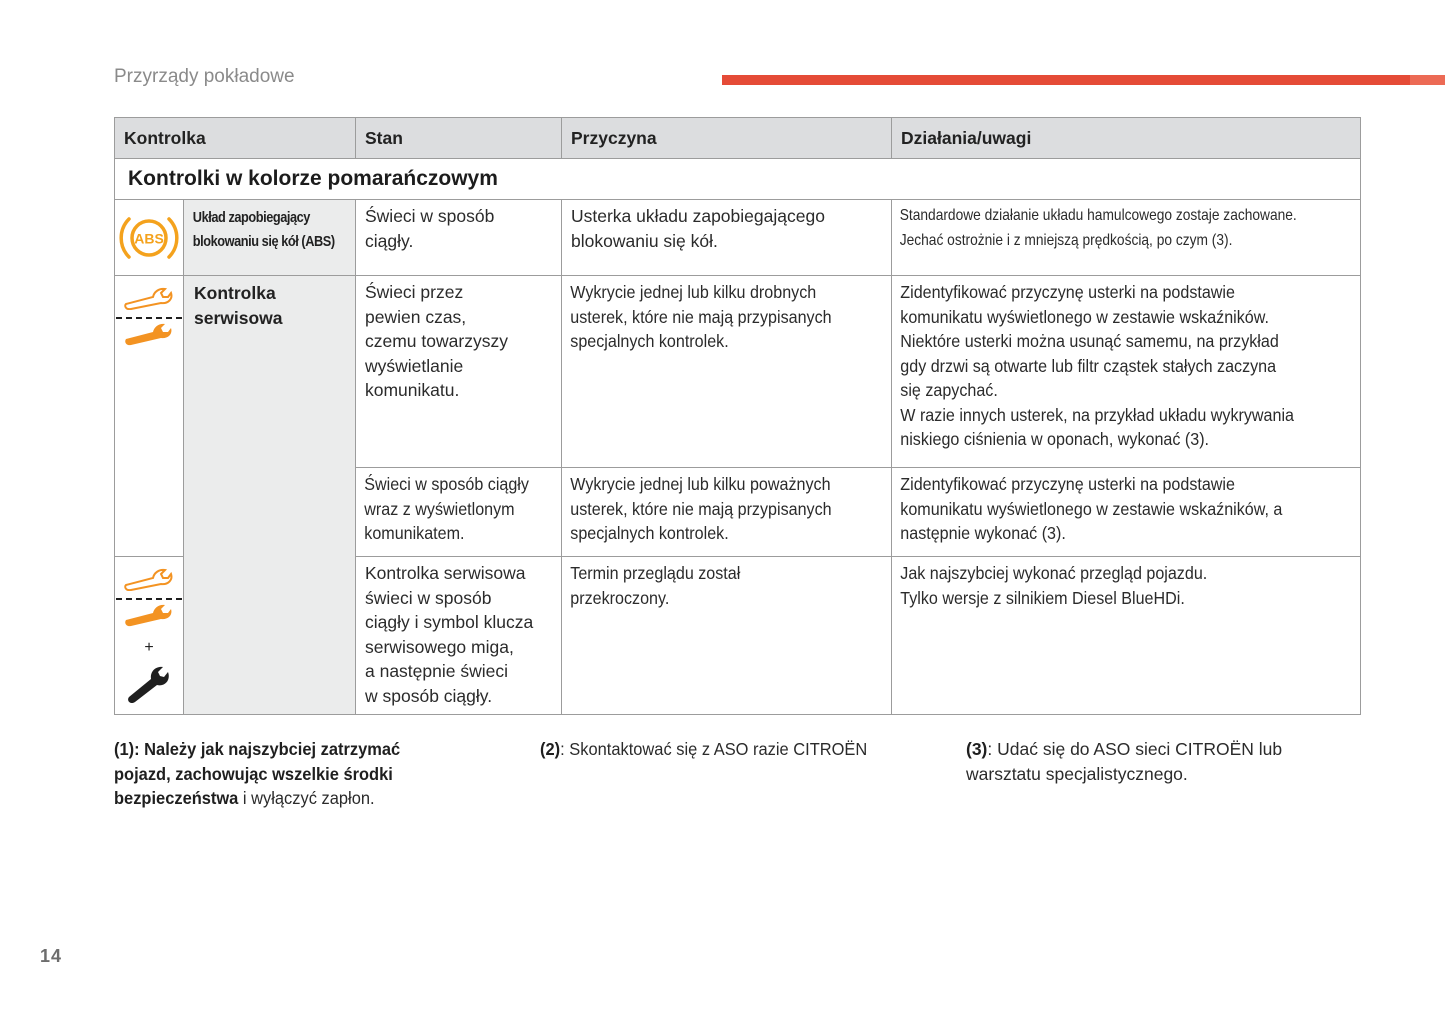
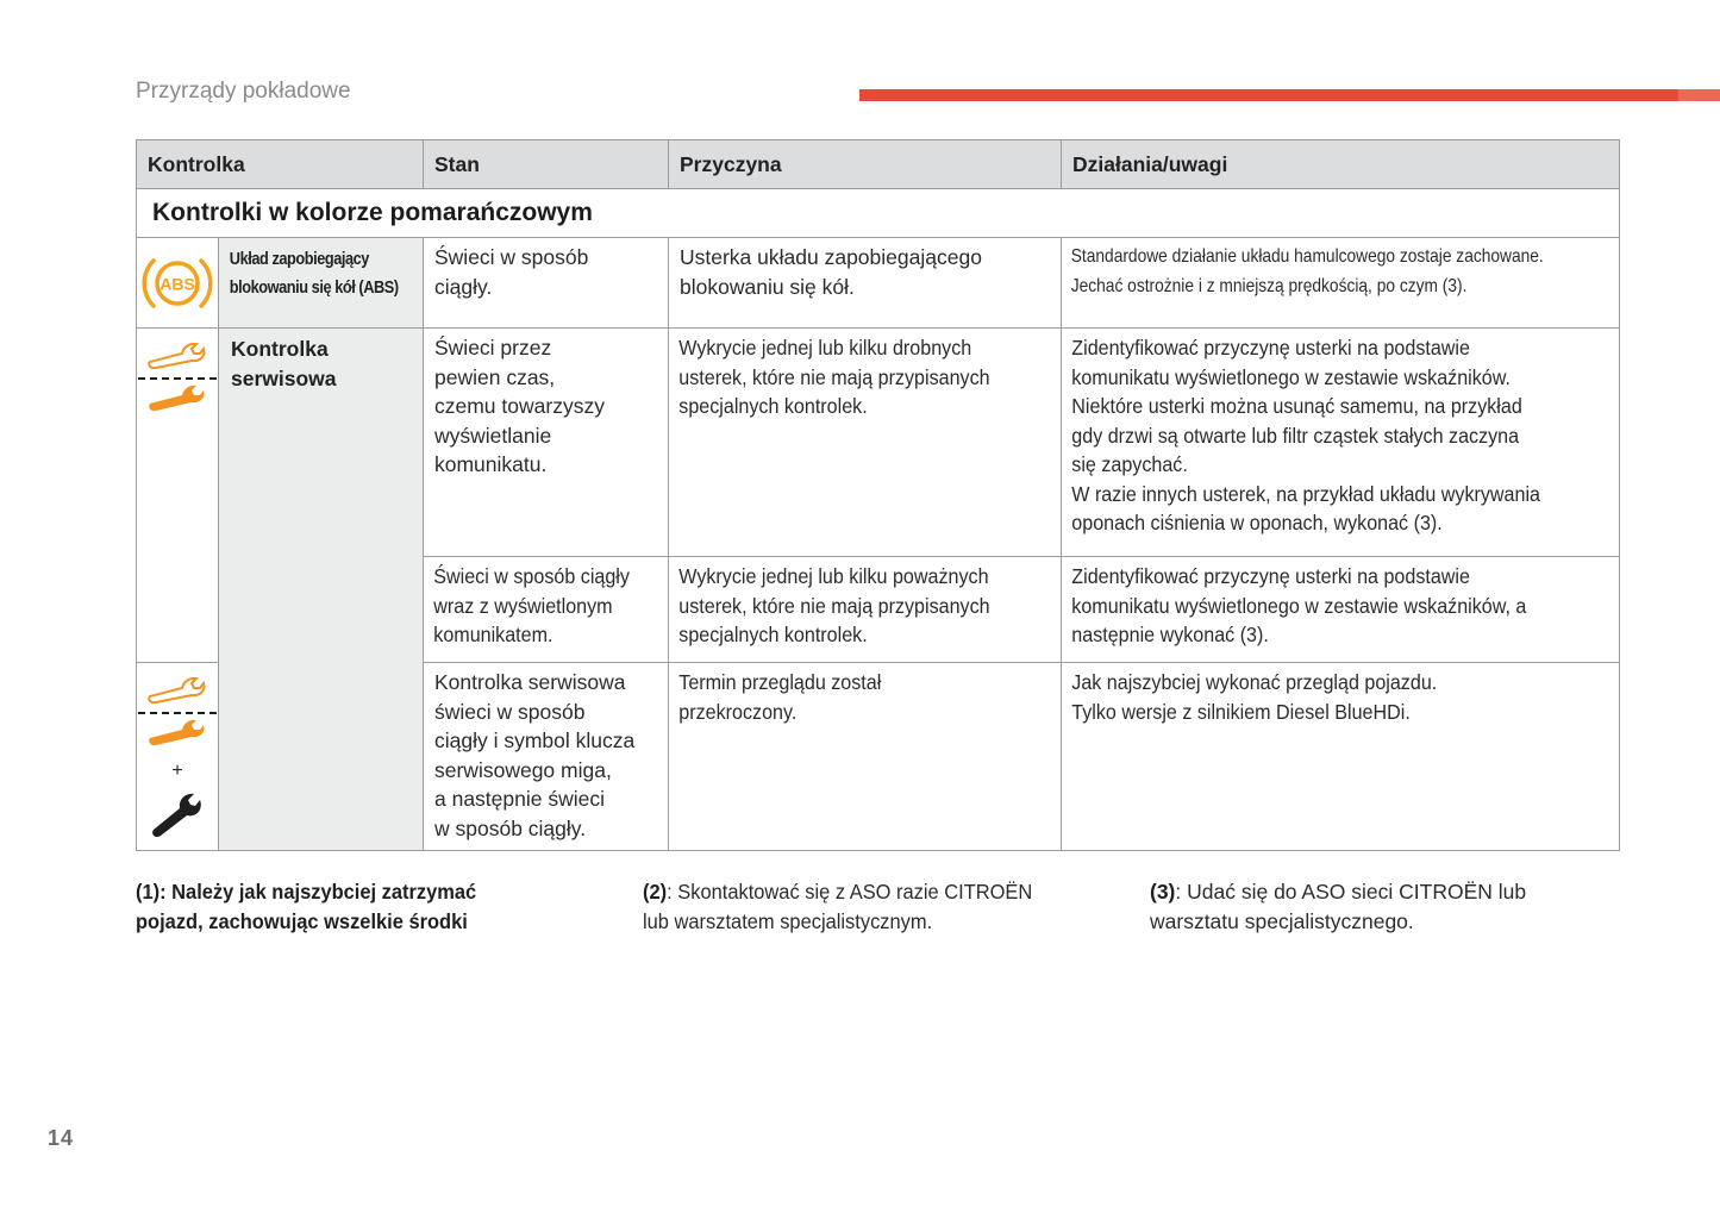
  Przyrządy pokładowe
  Kontrolka	Stan	Przyczyna	Działania/uwagi
  Kontrolki w kolorze pomarańczowym
  ABS	Układ zapobiegający blokowaniu się kół (ABS)	Świeci w sposób ciągły.	Usterka układu zapobiegającego blokowaniu się kół.	Standardowe działanie układu hamulcowego zostaje zachowane. Jechać ostrożnie i z mniejszą prędkością, po czym (3).
- 	Kontrolka serwisowa	Świeci przez pewien czas, czemu towarzyszy wyświetlanie komunikatu.	Wykrycie jednej lub kilku drobnych usterek, które nie mają przypisanych specjalnych kontrolek.	Zidentyfikować przyczynę usterki na podstawie komunikatu wyświetlonego w zestawie wskaźników. Niektóre usterki można usunąć samemu, na przykład gdy drzwi są otwarte lub filtr cząstek stałych zaczyna się zapychać. W razie innych usterek, na przykład układu wykrywania niskiego ciśnienia w oponach, wykonać (3).
+ 	Kontrolka serwisowa	Świeci przez pewien czas, czemu towarzyszy wyświetlanie komunikatu.	Wykrycie jednej lub kilku drobnych usterek, które nie mają przypisanych specjalnych kontrolek.	Zidentyfikować przyczynę usterki na podstawie komunikatu wyświetlonego w zestawie wskaźników. Niektóre usterki można usunąć samemu, na przykład gdy drzwi są otwarte lub filtr cząstek stałych zaczyna się zapychać. W razie innych usterek, na przykład układu wykrywania oponach ciśnienia w oponach, wykonać (3).
  Świeci w sposób ciągły wraz z wyświetlonym komunikatem.	Wykrycie jednej lub kilku poważnych usterek, które nie mają przypisanych specjalnych kontrolek.	Zidentyfikować przyczynę usterki na podstawie komunikatu wyświetlonego w zestawie wskaźników, a następnie wykonać (3).
  +	Kontrolka serwisowa świeci w sposób ciągły i symbol klucza serwisowego miga, a następnie świeci w sposób ciągły.	Termin przeglądu został przekroczony.	Jak najszybciej wykonać przegląd pojazdu. Tylko wersje z silnikiem Diesel BlueHDi.
  (1): Należy jak najszybciej zatrzymać
  pojazd, zachowując wszelkie środki
- bezpieczeństwa i wyłączyć zapłon.
  (2): Skontaktować się z ASO razie CITROËN
+ lub warsztatem specjalistycznym.
  (3): Udać się do ASO sieci CITROËN lub
  warsztatu specjalistycznego.
  14
